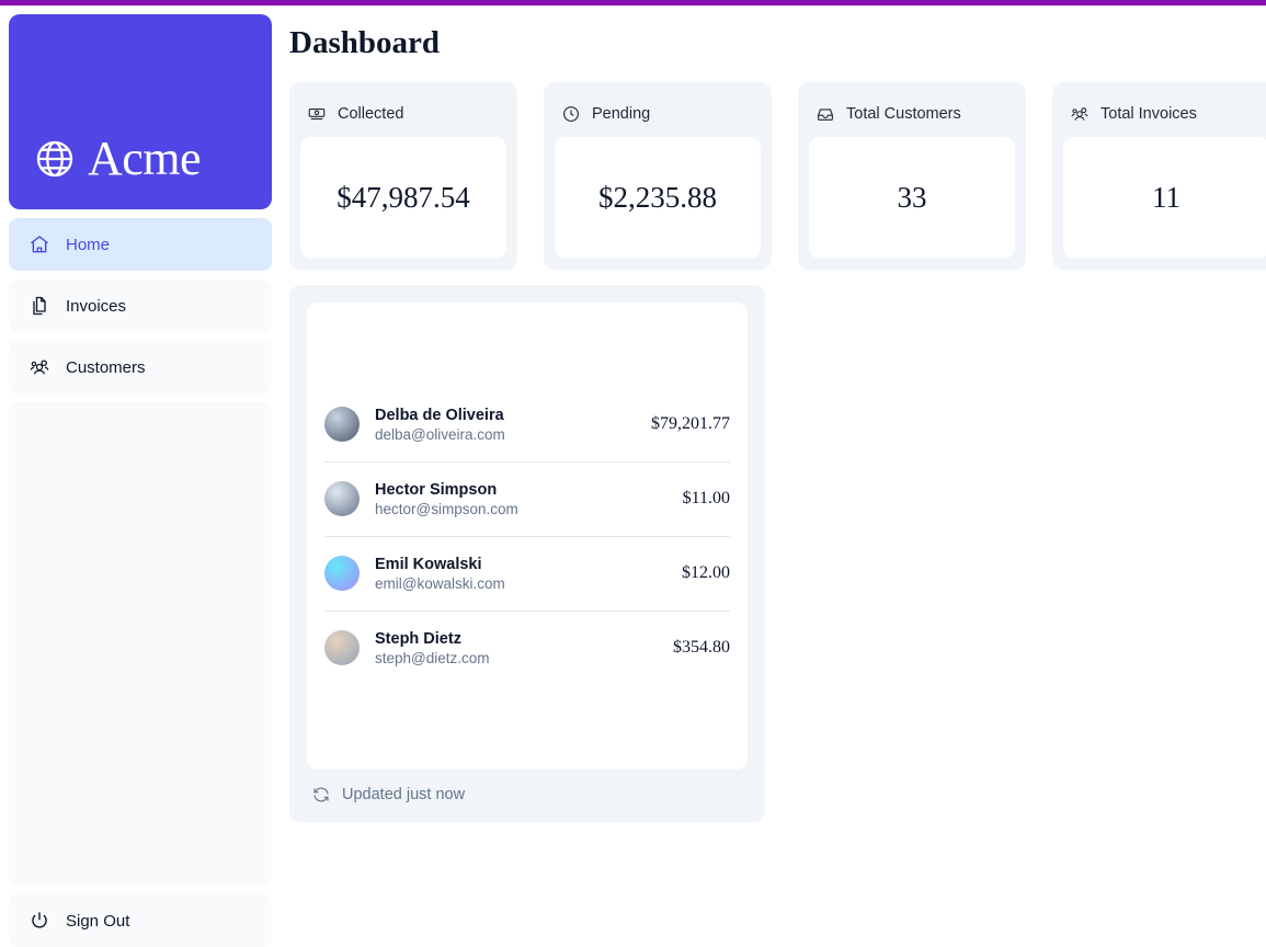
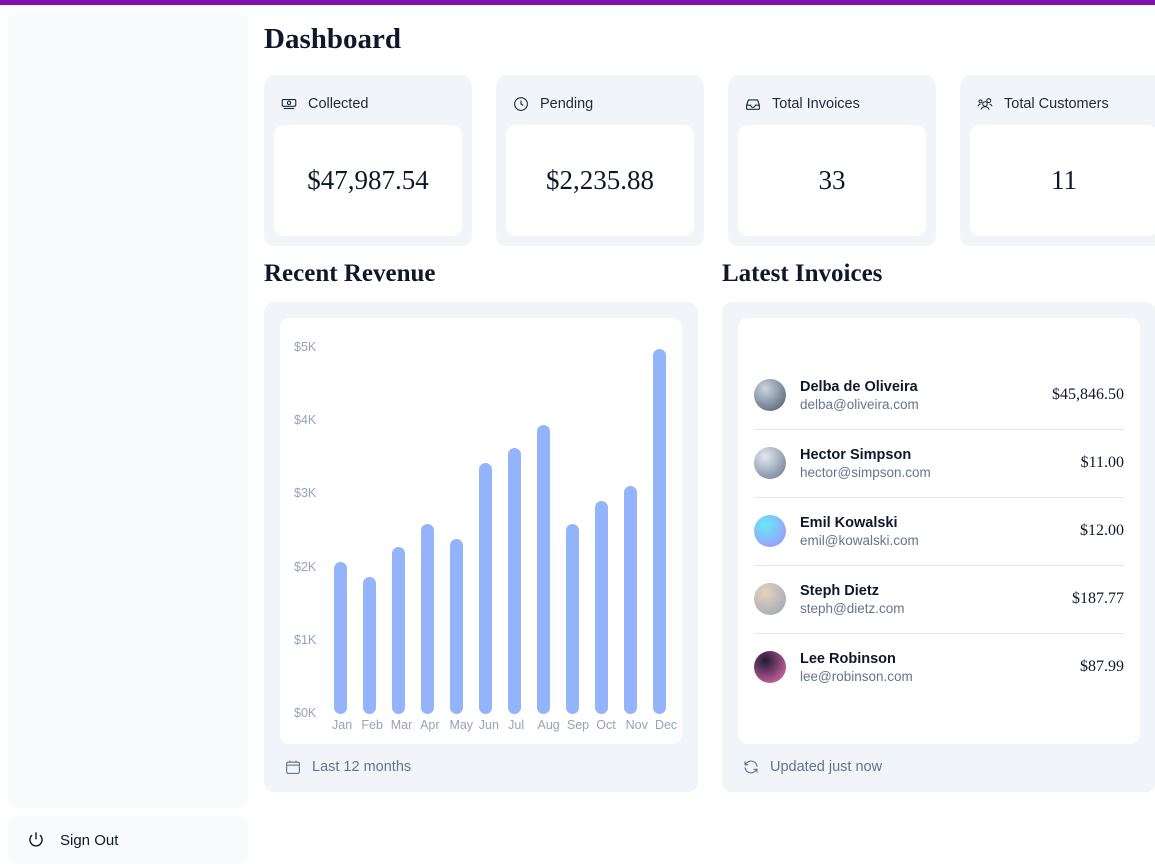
- Acme
- Home
- Invoices
- Customers
  Sign Out
  Dashboard
  Collected
  $47,987.54
  Pending
  $2,235.88
- Total Customers
+ Total Invoices
  33
- Total Invoices
+ Total Customers
  11
+ Recent Revenue
+ $5K
+ $4K
+ $3K
+ $2K
+ $1K
+ $0K
+ Jan
+ Feb
+ Mar
+ Apr
+ May
+ Jun
+ Jul
+ Aug
+ Sep
+ Oct
+ Nov
+ Dec
+ Last 12 months
+ Latest Invoices
  Delba de Oliveira
  delba@oliveira.com
- $79,201.77
+ $45,846.50
  Hector Simpson
  hector@simpson.com
  $11.00
  Emil Kowalski
  emil@kowalski.com
  $12.00
  Steph Dietz
  steph@dietz.com
- $354.80
+ $187.77
+ Lee Robinson
+ lee@robinson.com
+ $87.99
  Updated just now
